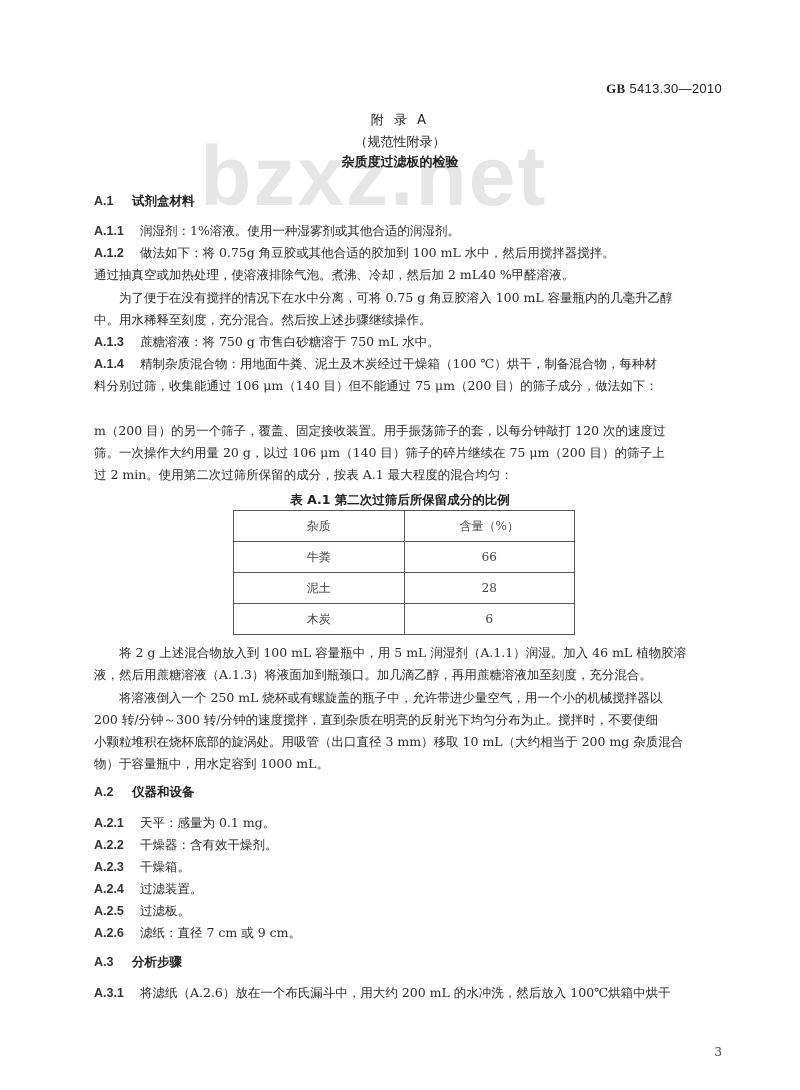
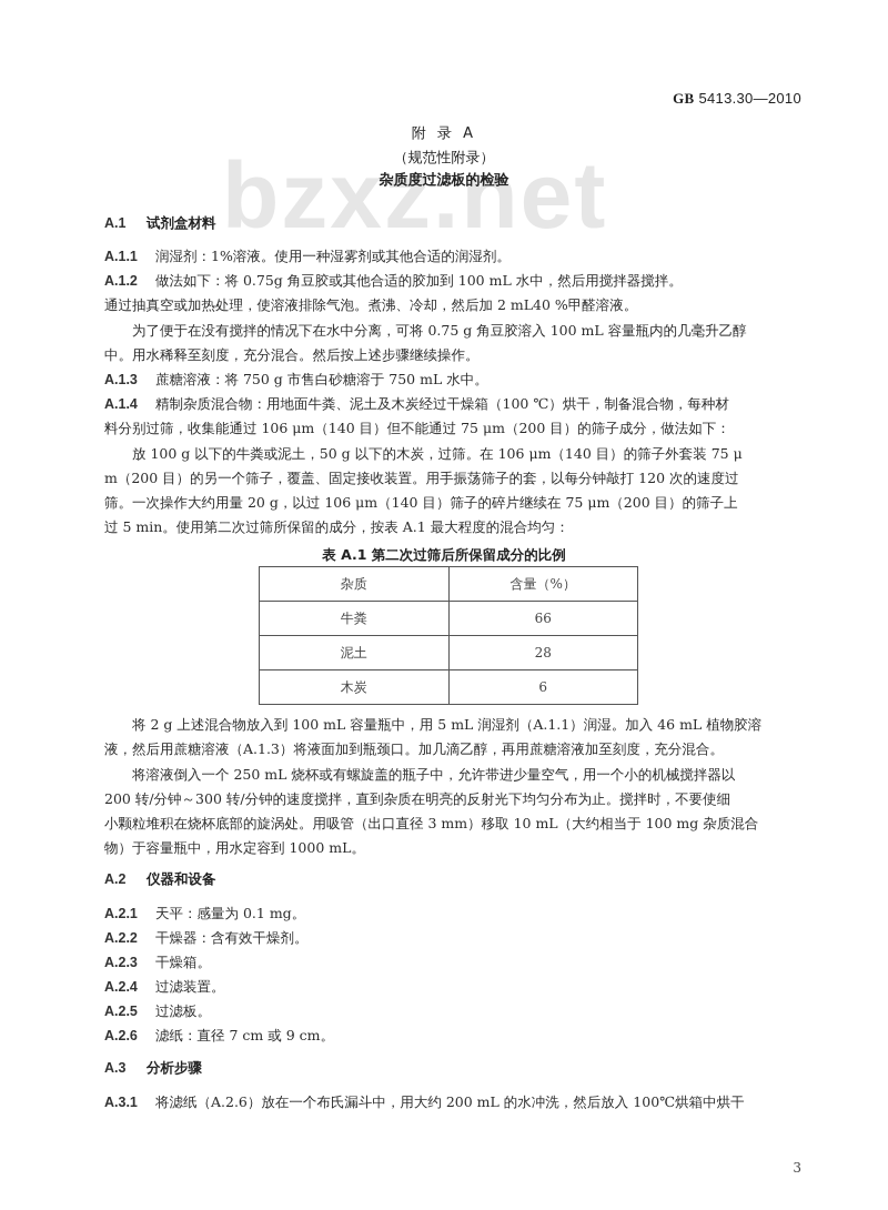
  GB 5413.30—2010
  bzxz.net
  附 录 A
  （规范性附录）
  杂质度过滤板的检验
  A.1 试剂盒材料
  A.1.1 润湿剂：1%溶液。使用一种湿雾剂或其他合适的润湿剂。
  A.1.2 做法如下：将 0.75g 角豆胶或其他合适的胶加到 100 mL 水中，然后用搅拌器搅拌。
  通过抽真空或加热处理，使溶液排除气泡。煮沸、冷却，然后加 2 mL40 %甲醛溶液。
  为了便于在没有搅拌的情况下在水中分离，可将 0.75 g 角豆胶溶入 100 mL 容量瓶内的几毫升乙醇
  中。用水稀释至刻度，充分混合。然后按上述步骤继续操作。
  A.1.3 蔗糖溶液：将 750 g 市售白砂糖溶于 750 mL 水中。
  A.1.4 精制杂质混合物：用地面牛粪、泥土及木炭经过干燥箱（100 ℃）烘干，制备混合物，每种材
  料分别过筛，收集能通过 106 μm（140 目）但不能通过 75 μm（200 目）的筛子成分，做法如下：
+ 放 100 g 以下的牛粪或泥土，50 g 以下的木炭，过筛。在 106 μm（140 目）的筛子外套装 75 μ
  m（200 目）的另一个筛子，覆盖、固定接收装置。用手振荡筛子的套，以每分钟敲打 120 次的速度过
  筛。一次操作大约用量 20 g，以过 106 μm（140 目）筛子的碎片继续在 75 μm（200 目）的筛子上
- 过 2 min。使用第二次过筛所保留的成分，按表 A.1 最大程度的混合均匀：
+ 过 5 min。使用第二次过筛所保留的成分，按表 A.1 最大程度的混合均匀：
  表 A.1 第二次过筛后所保留成分的比例
  杂质	含量（%）
  牛粪	66
  泥土	28
  木炭	6
  将 2 g 上述混合物放入到 100 mL 容量瓶中，用 5 mL 润湿剂（A.1.1）润湿。加入 46 mL 植物胶溶
  液，然后用蔗糖溶液（A.1.3）将液面加到瓶颈口。加几滴乙醇，再用蔗糖溶液加至刻度，充分混合。
  将溶液倒入一个 250 mL 烧杯或有螺旋盖的瓶子中，允许带进少量空气，用一个小的机械搅拌器以
  200 转/分钟～300 转/分钟的速度搅拌，直到杂质在明亮的反射光下均匀分布为止。搅拌时，不要使细
- 小颗粒堆积在烧杯底部的旋涡处。用吸管（出口直径 3 mm）移取 10 mL（大约相当于 200 mg 杂质混合
+ 小颗粒堆积在烧杯底部的旋涡处。用吸管（出口直径 3 mm）移取 10 mL（大约相当于 100 mg 杂质混合
  物）于容量瓶中，用水定容到 1000 mL。
  A.2 仪器和设备
  A.2.1 天平：感量为 0.1 mg。
  A.2.2 干燥器：含有效干燥剂。
  A.2.3 干燥箱。
  A.2.4 过滤装置。
  A.2.5 过滤板。
  A.2.6 滤纸：直径 7 cm 或 9 cm。
  A.3 分析步骤
  A.3.1 将滤纸（A.2.6）放在一个布氏漏斗中，用大约 200 mL 的水冲洗，然后放入 100℃烘箱中烘干
  3
